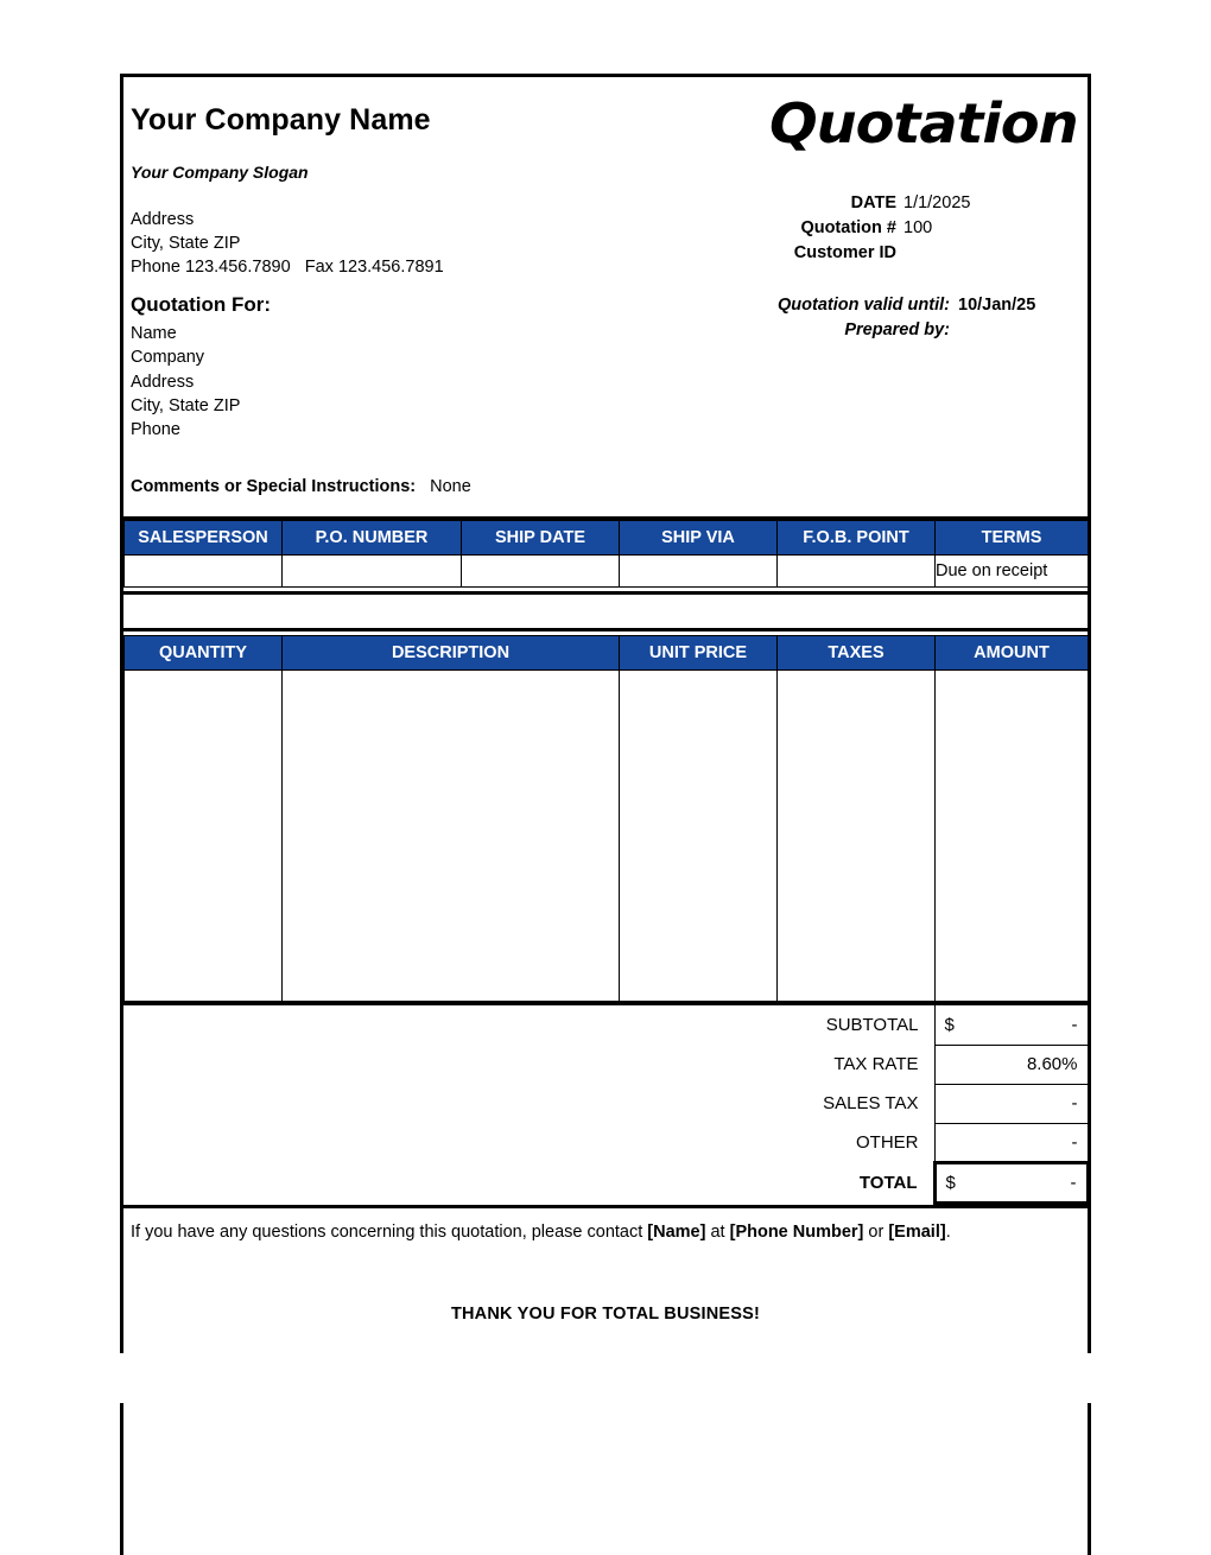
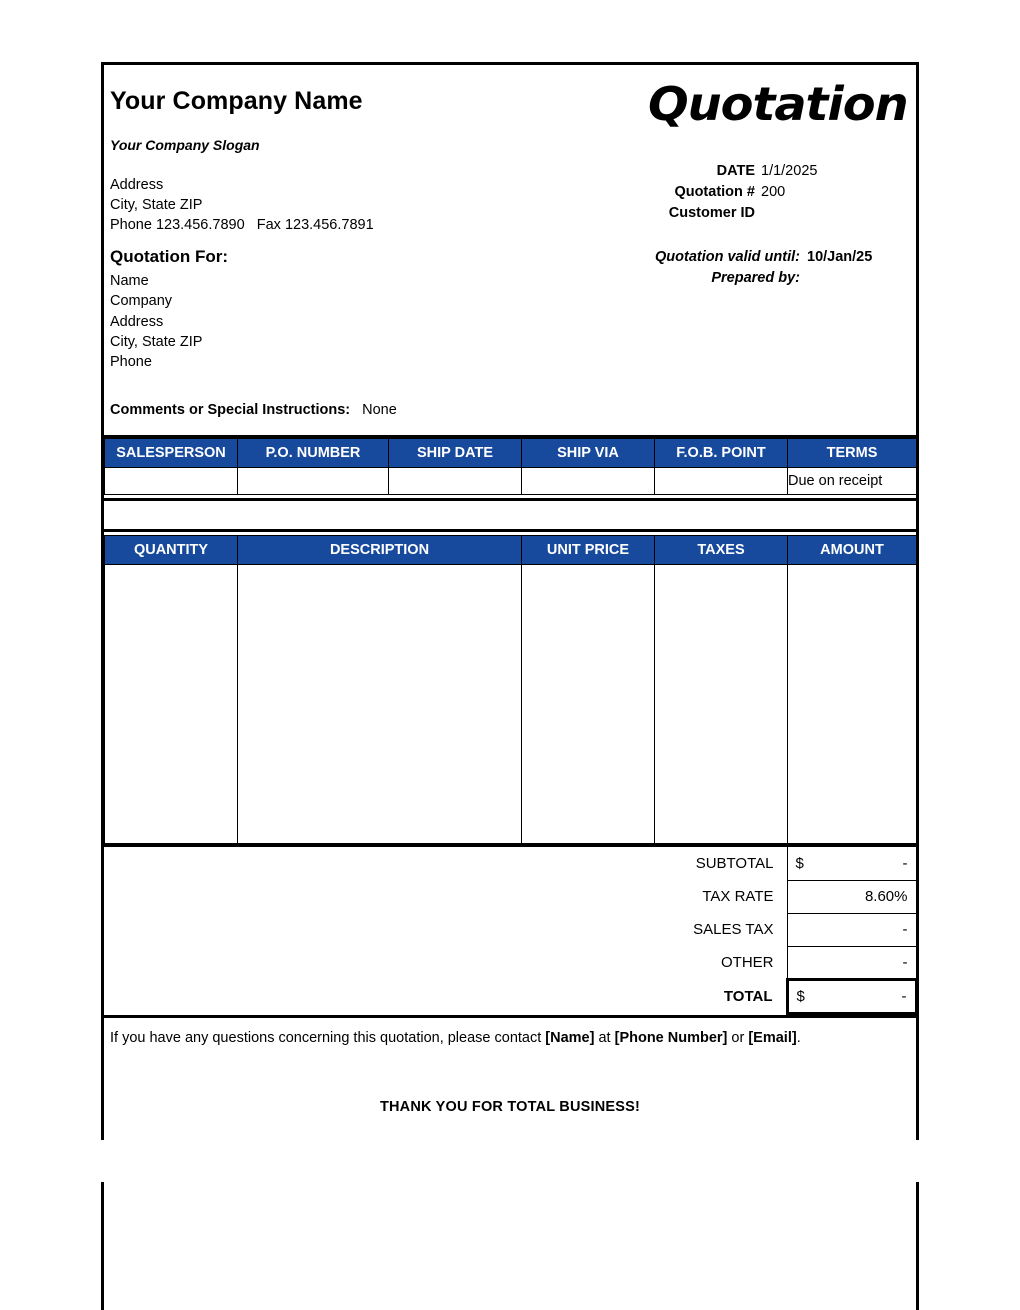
  Your Company Name
  Your Company Slogan
  Address
  City, State ZIP
  Phone 123.456.7890 Fax 123.456.7891
  Quotation
  DATE
  1/1/2025
  Quotation #
- 100
+ 200
  Customer ID
  Quotation For:
  Name
  Company
  Address
  City, State ZIP
  Phone
  Quotation valid until:
  10/Jan/25
  Prepared by:
  Comments or Special Instructions: None
  SALESPERSON	P.O. NUMBER	SHIP DATE	SHIP VIA	F.O.B. POINT	TERMS
  					Due on receipt
  QUANTITY	DESCRIPTION	UNIT PRICE	TAXES	AMOUNT
  	SUBTOTAL	$ -
  	TAX RATE	8.60%
  	SALES TAX	-
  	OTHER	-
  	TOTAL	$ -
  If you have any questions concerning this quotation, please contact [Name] at [Phone Number] or [Email].
  THANK YOU FOR TOTAL BUSINESS!
